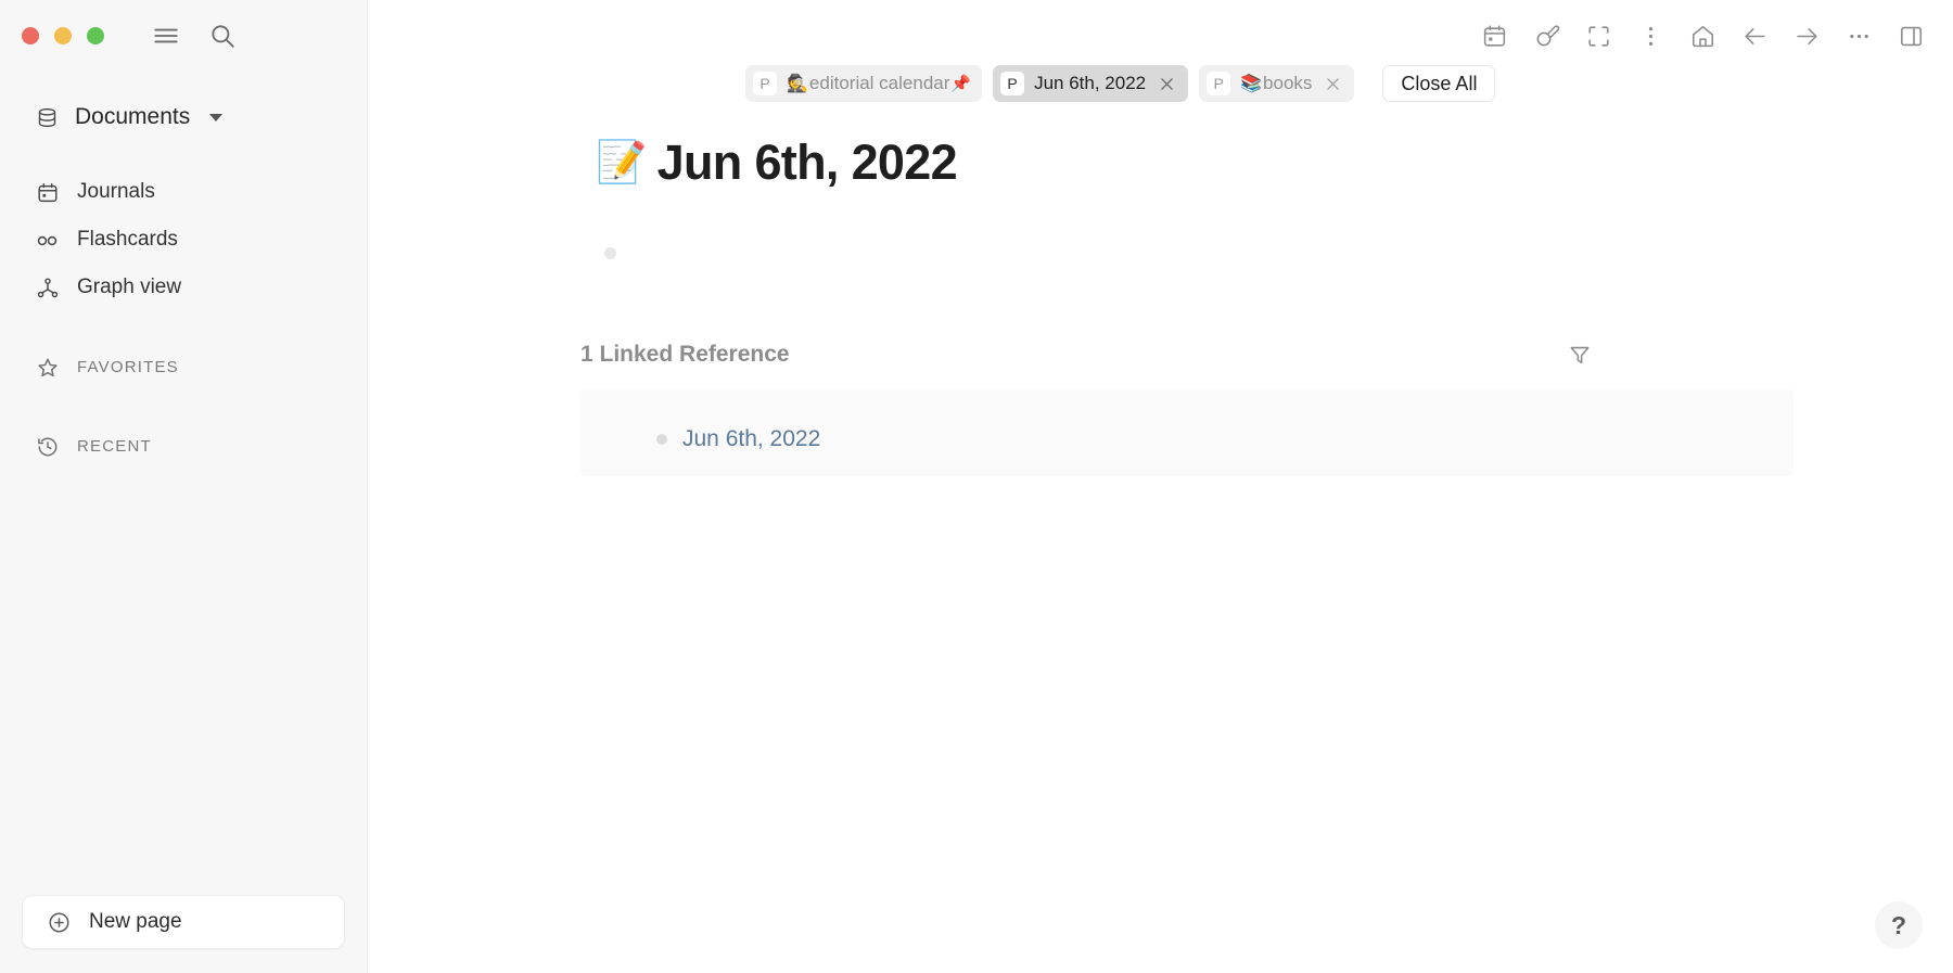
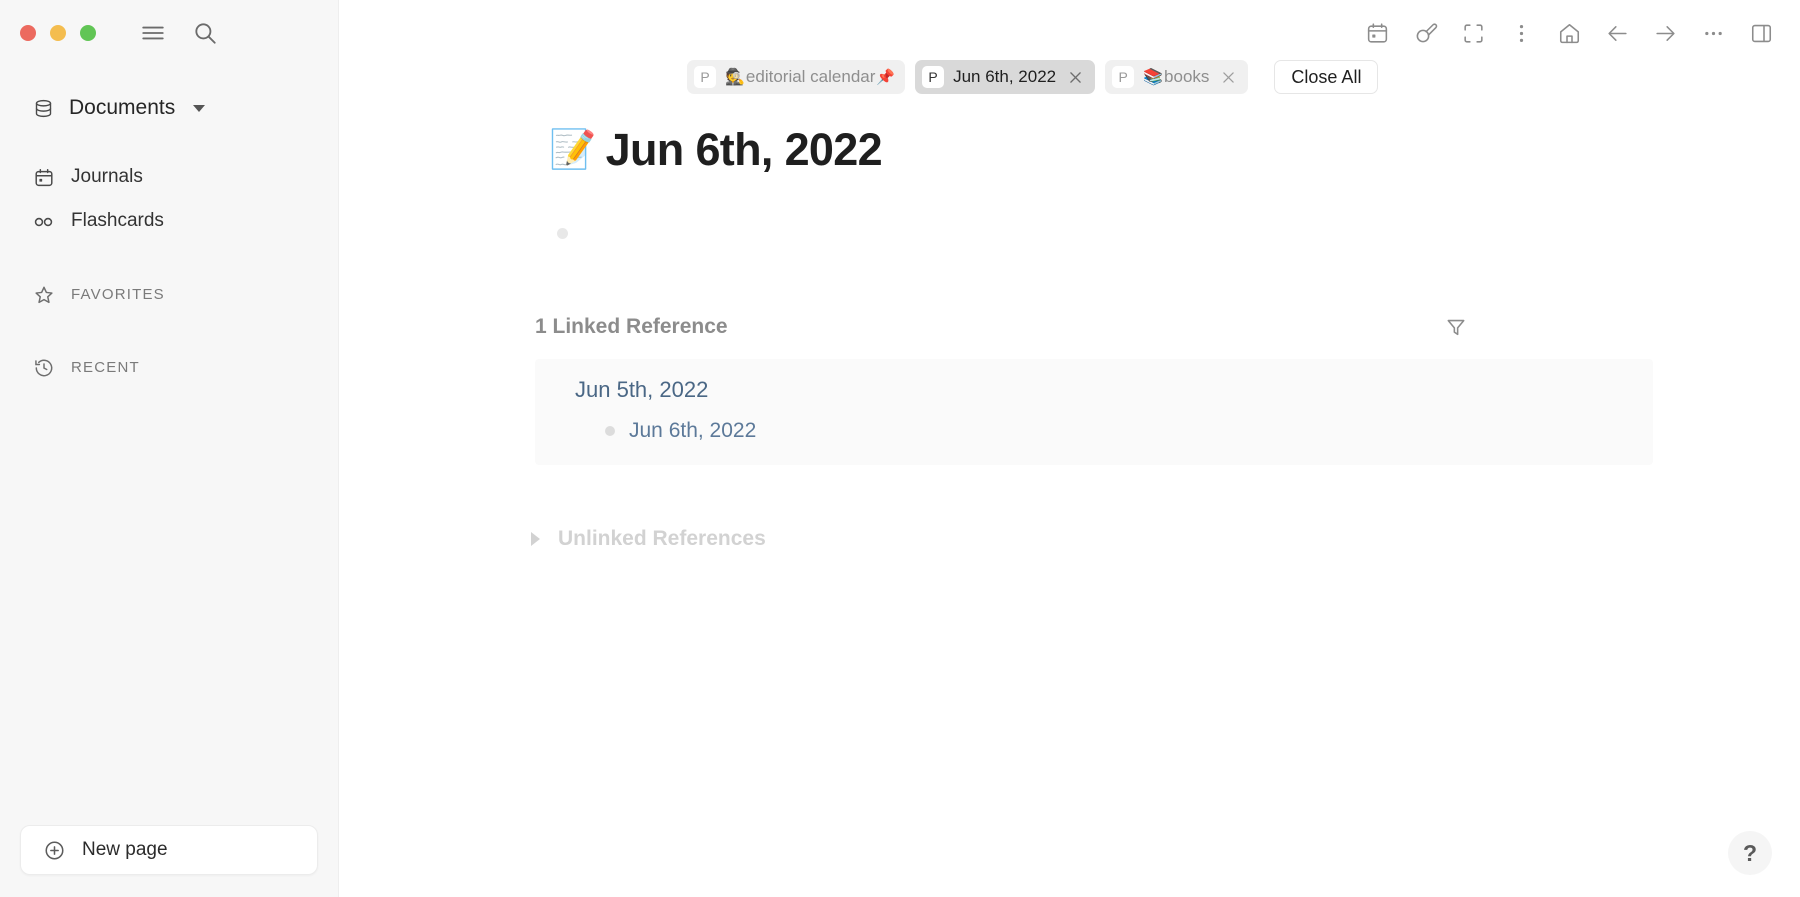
  Documents
  Journals
  Flashcards
- Graph view
  FAVORITES
  RECENT
  New page
  P
  🕵️
  editorial calendar
  📌
  P
  Jun 6th, 2022
  P
  📚
  books
  Close All
  📝
  Jun 6th, 2022
  1 Linked Reference
+ Jun 5th, 2022
  Jun 6th, 2022
+ Unlinked References
  ?
